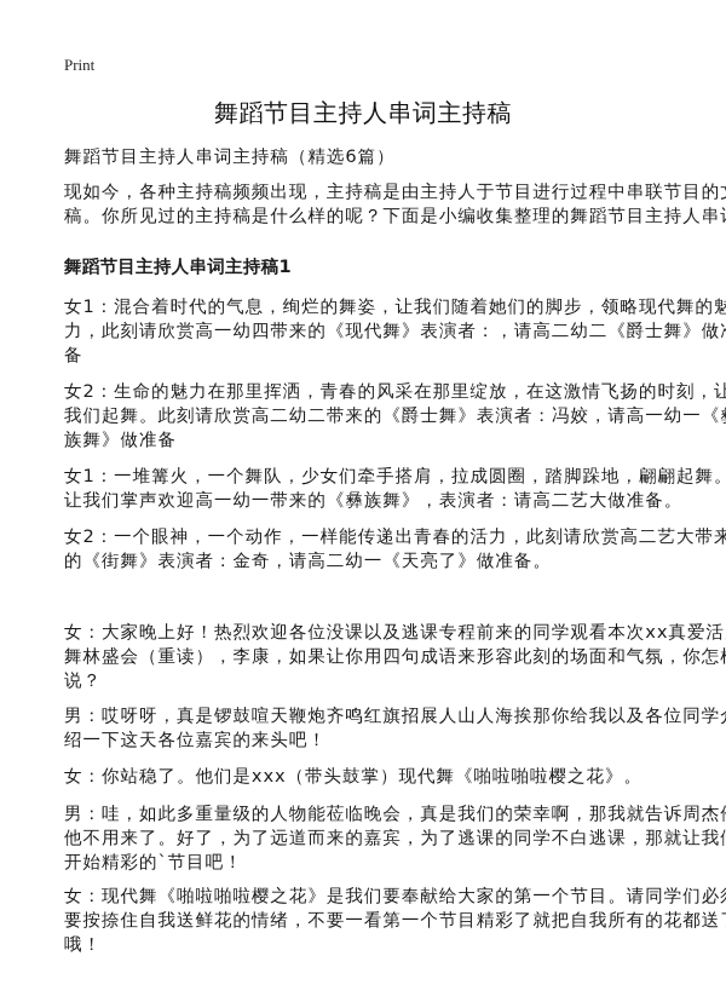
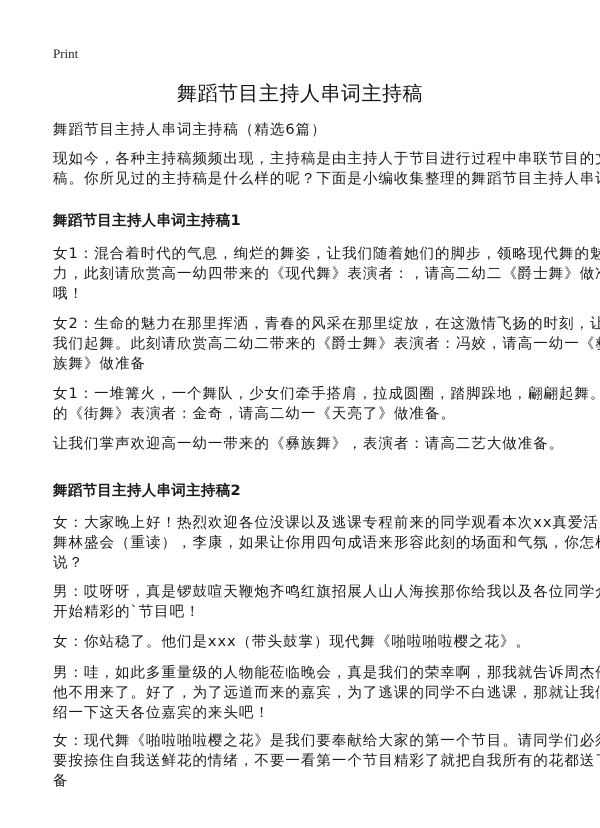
  Print
  舞蹈节目主持人串词主持稿
  舞蹈节目主持人串词主持稿（精选6篇）
  现如今，各种主持稿频频出现，主持稿是由主持人于节目进行过程中串联节目的
  稿。你所见过的主持稿是什么样的呢？下面是小编收集整理的舞蹈节目主持人串
  舞蹈节目主持人串词主持稿1
  女1：混合着时代的气息，绚烂的舞姿，让我们随着她们的脚步，领略现代舞的魅
  力，此刻请欣赏高一幼四带来的《现代舞》表演者：，请高二幼二《爵士舞》做
- 备
+ 哦！
  女2：生命的魅力在那里挥洒，青春的风采在那里绽放，在这激情飞扬的时刻，让
  我们起舞。此刻请欣赏高二幼二带来的《爵士舞》表演者：冯姣，请高一幼一《
  族舞》做准备
  女1：一堆篝火，一个舞队，少女们牵手搭肩，拉成圆圈，踏脚跺地，翩翩起舞。
- 让我们掌声欢迎高一幼一带来的《彝族舞》，表演者：请高二艺大做准备。
+ 的《街舞》表演者：金奇，请高二幼一《天亮了》做准备。
- 女2：一个眼神，一个动作，一样能传递出青春的活力，此刻请欣赏高二艺大带来
- 的《街舞》表演者：金奇，请高二幼一《天亮了》做准备。
+ 让我们掌声欢迎高一幼一带来的《彝族舞》，表演者：请高二艺大做准备。
+ 舞蹈节目主持人串词主持稿2
  女：大家晚上好！热烈欢迎各位没课以及逃课专程前来的同学观看本次xx真爱活
  舞林盛会（重读），李康，如果让你用四句成语来形容此刻的场面和气氛，你怎
  说？
  男：哎呀呀，真是锣鼓喧天鞭炮齐鸣红旗招展人山人海挨那你给我以及各位同学
- 绍一下这天各位嘉宾的来头吧！
+ 开始精彩的`节目吧！
  女：你站稳了。他们是xxx（带头鼓掌）现代舞《啪啦啪啦樱之花》。
  男：哇，如此多重量级的人物能莅临晚会，真是我们的荣幸啊，那我就告诉周杰
  他不用来了。好了，为了远道而来的嘉宾，为了逃课的同学不白逃课，那就让我
- 开始精彩的`节目吧！
+ 绍一下这天各位嘉宾的来头吧！
  女：现代舞《啪啦啪啦樱之花》是我们要奉献给大家的第一个节目。请同学们必
  要按捺住自我送鲜花的情绪，不要一看第一个节目精彩了就把自我所有的花都送
- 哦！
+ 备
